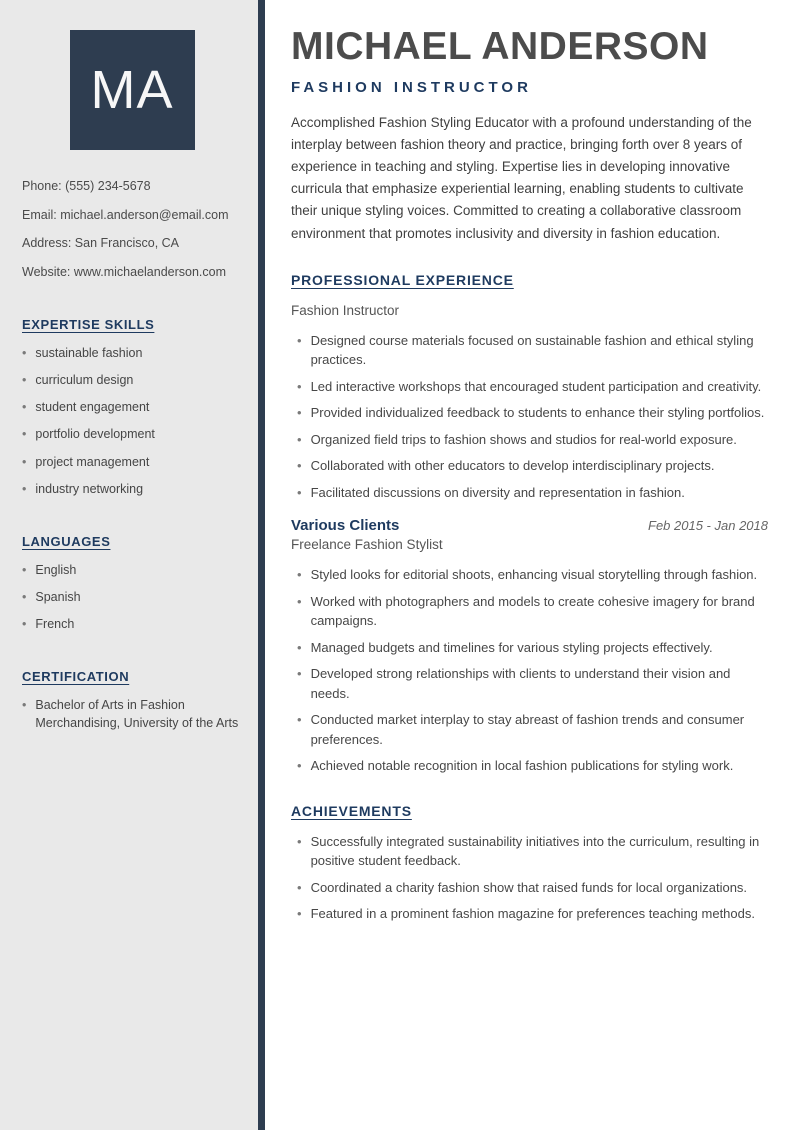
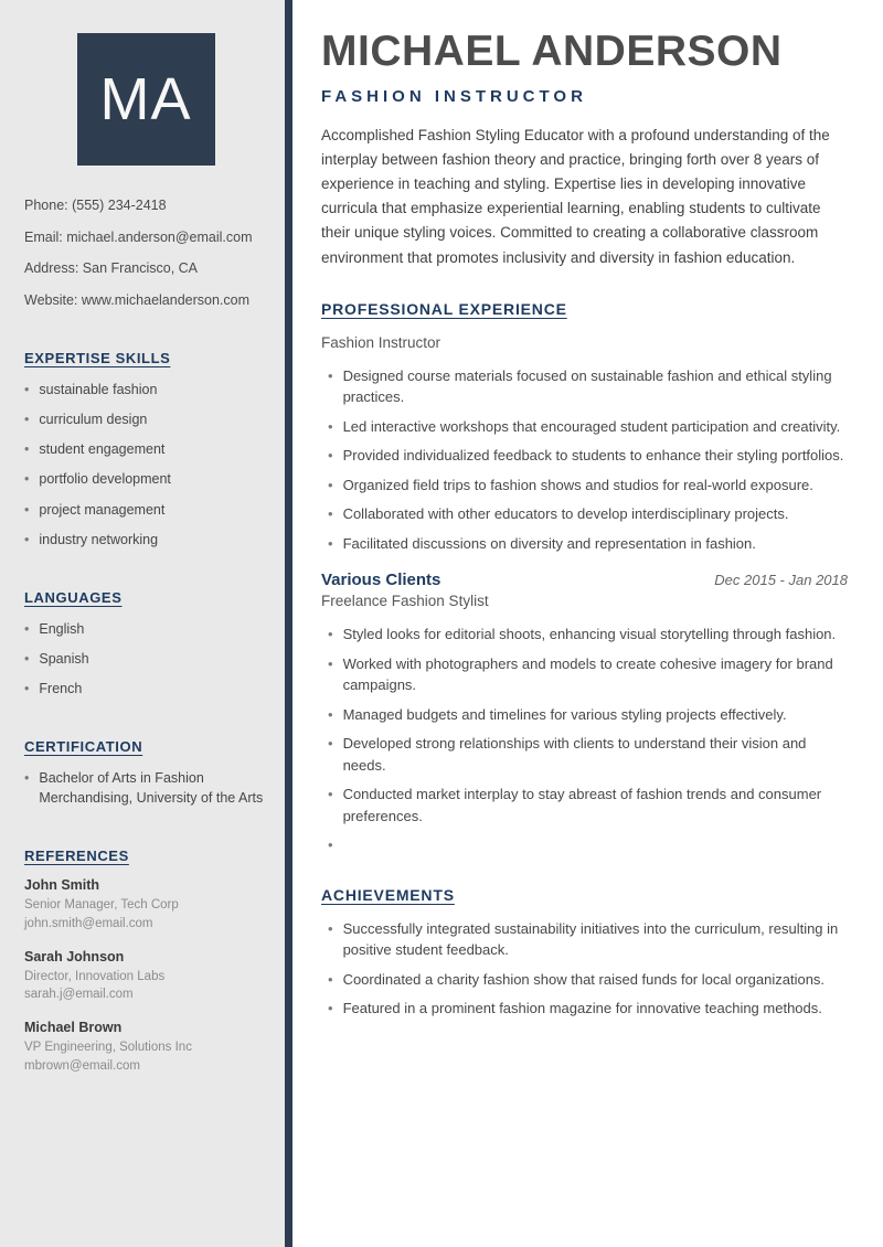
  MA
- Phone: (555) 234-5678
+ Phone: (555) 234-2418
  Email: michael.anderson@email.com
  Address: San Francisco, CA
  Website: www.michaelanderson.com
  EXPERTISE SKILLS
  •
  sustainable fashion
  •
  curriculum design
  •
  student engagement
  •
  portfolio development
  •
  project management
  •
  industry networking
  LANGUAGES
  •
  English
  •
  Spanish
  •
  French
  CERTIFICATION
  •
  Bachelor of Arts in Fashion Merchandising, University of the Arts
+ REFERENCES
+ John Smith
+ Senior Manager, Tech Corp
+ john.smith@email.com
+ Sarah Johnson
+ Director, Innovation Labs
+ sarah.j@email.com
+ Michael Brown
+ VP Engineering, Solutions Inc
+ mbrown@email.com
  MICHAEL ANDERSON
  FASHION INSTRUCTOR
  Accomplished Fashion Styling Educator with a profound understanding of the interplay between fashion theory and practice, bringing forth over 8 years of experience in teaching and styling. Expertise lies in developing innovative curricula that emphasize experiential learning, enabling students to cultivate their unique styling voices. Committed to creating a collaborative classroom environment that promotes inclusivity and diversity in fashion education.
  PROFESSIONAL EXPERIENCE
  Fashion Instructor
  •
  Designed course materials focused on sustainable fashion and ethical styling practices.
  •
  Led interactive workshops that encouraged student participation and creativity.
  •
  Provided individualized feedback to students to enhance their styling portfolios.
  •
  Organized field trips to fashion shows and studios for real-world exposure.
  •
  Collaborated with other educators to develop interdisciplinary projects.
  •
  Facilitated discussions on diversity and representation in fashion.
  Various Clients
- Feb 2015 - Jan 2018
+ Dec 2015 - Jan 2018
  Freelance Fashion Stylist
  •
  Styled looks for editorial shoots, enhancing visual storytelling through fashion.
  •
  Worked with photographers and models to create cohesive imagery for brand campaigns.
  •
  Managed budgets and timelines for various styling projects effectively.
  •
  Developed strong relationships with clients to understand their vision and needs.
  •
  Conducted market interplay to stay abreast of fashion trends and consumer preferences.
  •
- Achieved notable recognition in local fashion publications for styling work.
  ACHIEVEMENTS
  •
  Successfully integrated sustainability initiatives into the curriculum, resulting in positive student feedback.
  •
  Coordinated a charity fashion show that raised funds for local organizations.
  •
- Featured in a prominent fashion magazine for preferences teaching methods.
+ Featured in a prominent fashion magazine for innovative teaching methods.
